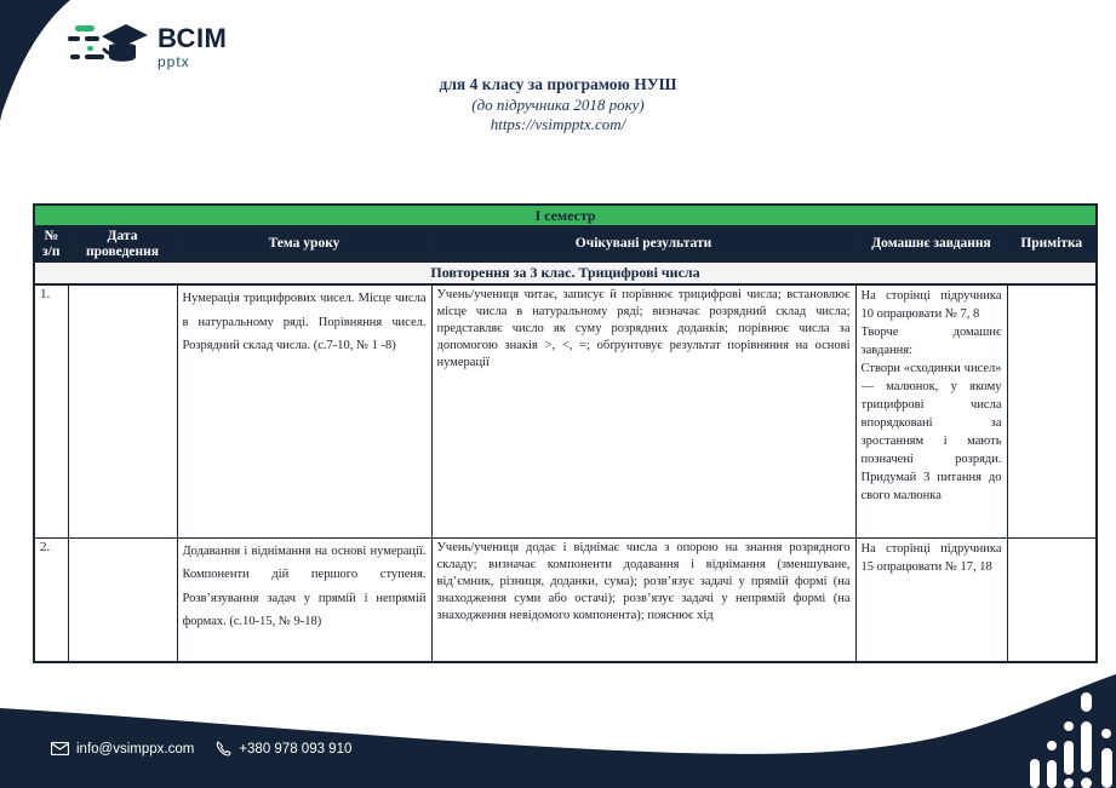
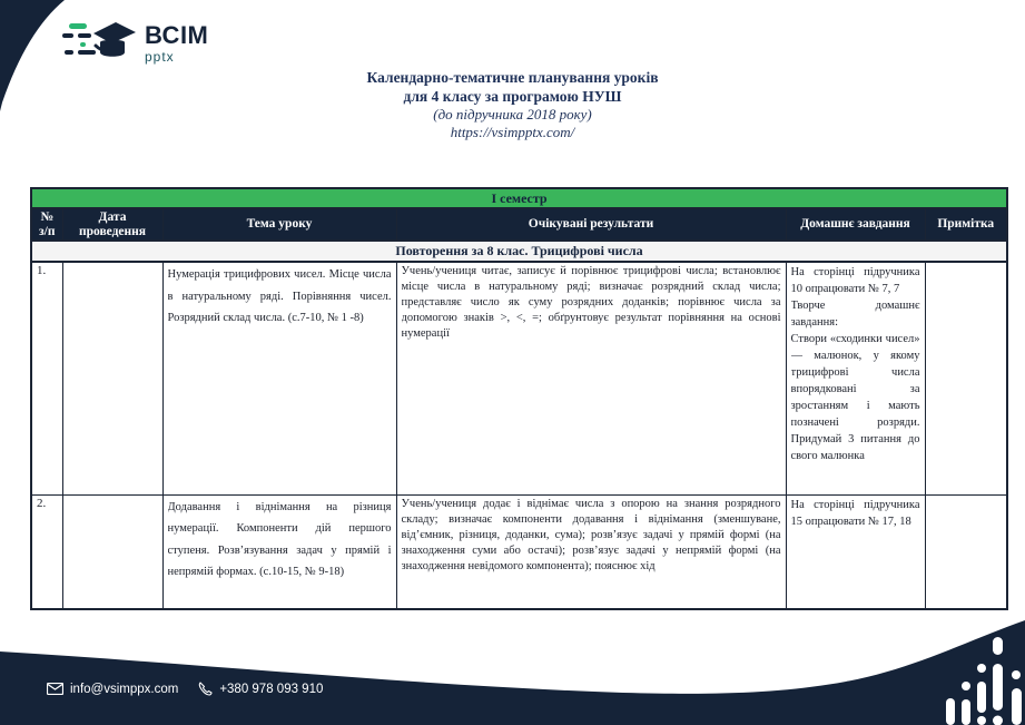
  ВСІМ
  pptx
+ Календарно-тематичне планування уроків
  для 4 класу за програмою НУШ
  (до підручника 2018 року)
  https://vsimpptx.com/
  І семестр
  № з/п	Дата проведення	Тема уроку	Очікувані результати	Домашнє завдання	Примітка
- Повторення за 3 клас. Трицифрові числа
+ Повторення за 8 клас. Трицифрові числа
- 1.		Нумерація трицифрових чисел. Місце числа в натуральному ряді. Порівняння чисел. Розрядний склад числа. (с.7-10, № 1 -8)	Учень/учениця читає, записує й порівнює трицифрові числа; встановлює місце числа в натуральному ряді; визначає розрядний склад числа; представляє число як суму розрядних доданків; порівнює числа за допомогою знаків >, <, =; обґрунтовує результат порівняння на основі нумерації	На сторінці підручника 10 опрацювати № 7, 8 Творче домашнє завдання: Створи «сходинки чисел» — малюнок, у якому трицифрові числа впорядковані за зростанням і мають позначені розряди. Придумай 3 питання до свого малюнка
+ 1.		Нумерація трицифрових чисел. Місце числа в натуральному ряді. Порівняння чисел. Розрядний склад числа. (с.7-10, № 1 -8)	Учень/учениця читає, записує й порівнює трицифрові числа; встановлює місце числа в натуральному ряді; визначає розрядний склад числа; представляє число як суму розрядних доданків; порівнює числа за допомогою знаків >, <, =; обґрунтовує результат порівняння на основі нумерації	На сторінці підручника 10 опрацювати № 7, 7 Творче домашнє завдання: Створи «сходинки чисел» — малюнок, у якому трицифрові числа впорядковані за зростанням і мають позначені розряди. Придумай 3 питання до свого малюнка
- 2.		Додавання і віднімання на основі нумерації. Компоненти дій першого ступеня. Розв’язування задач у прямій і непрямій формах. (с.10-15, № 9-18)	Учень/учениця додає і віднімає числа з опорою на знання розрядного складу; визначає компоненти додавання і віднімання (зменшуване, від’ємник, різниця, доданки, сума); розв’язує задачі у прямій формі (на знаходження суми або остачі); розв’язує задачі у непрямій формі (на знаходження невідомого компонента); пояснює хід	На сторінці підручника 15 опрацювати № 17, 18
+ 2.		Додавання і віднімання на різниця нумерації. Компоненти дій першого ступеня. Розв’язування задач у прямій і непрямій формах. (с.10-15, № 9-18)	Учень/учениця додає і віднімає числа з опорою на знання розрядного складу; визначає компоненти додавання і віднімання (зменшуване, від’ємник, різниця, доданки, сума); розв’язує задачі у прямій формі (на знаходження суми або остачі); розв’язує задачі у непрямій формі (на знаходження невідомого компонента); пояснює хід	На сторінці підручника 15 опрацювати № 17, 18
  info@vsimppx.com
  +380 978 093 910
